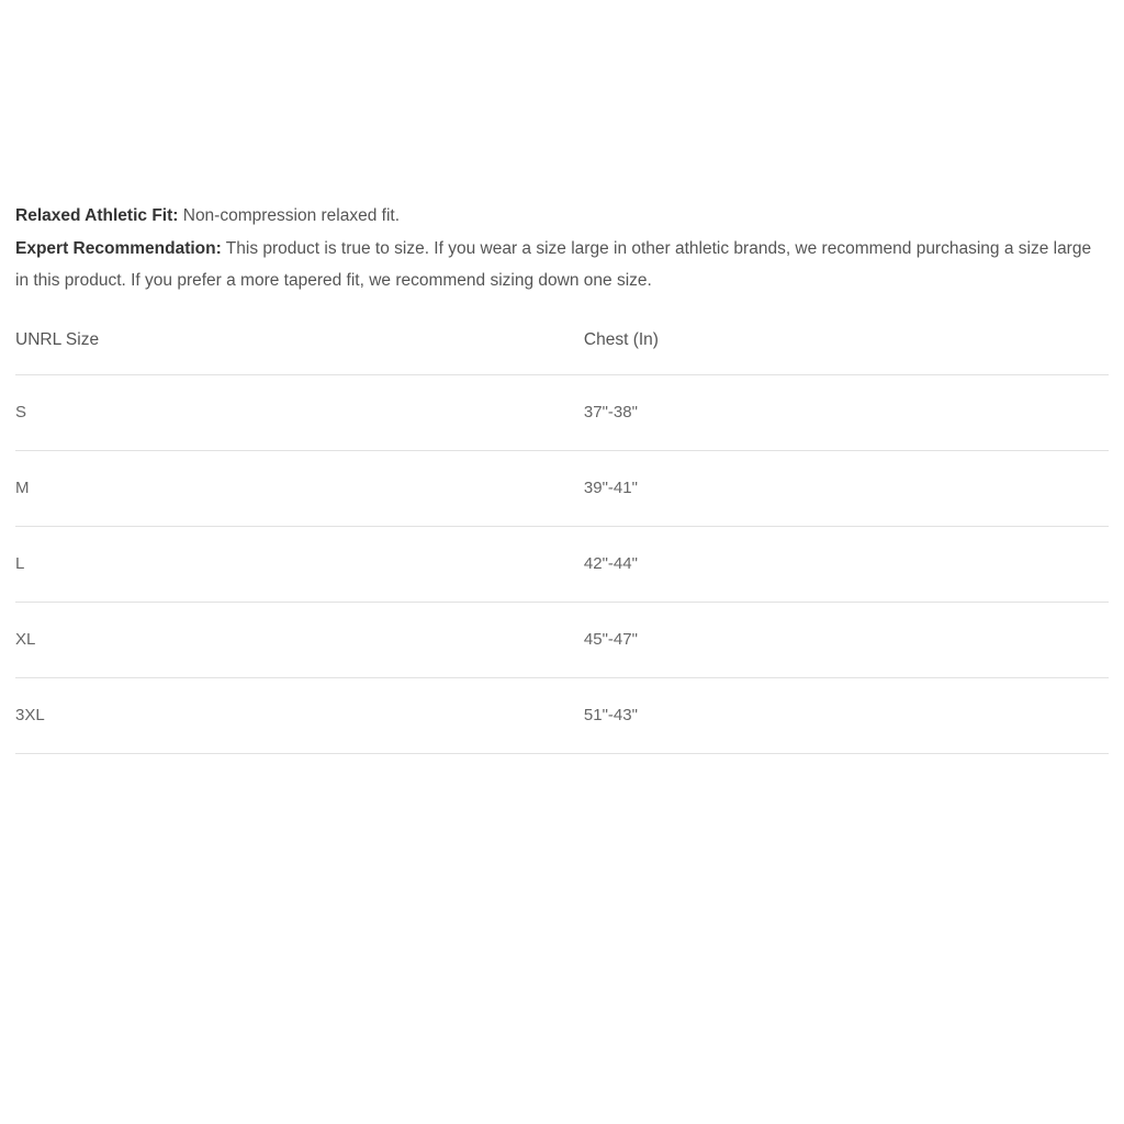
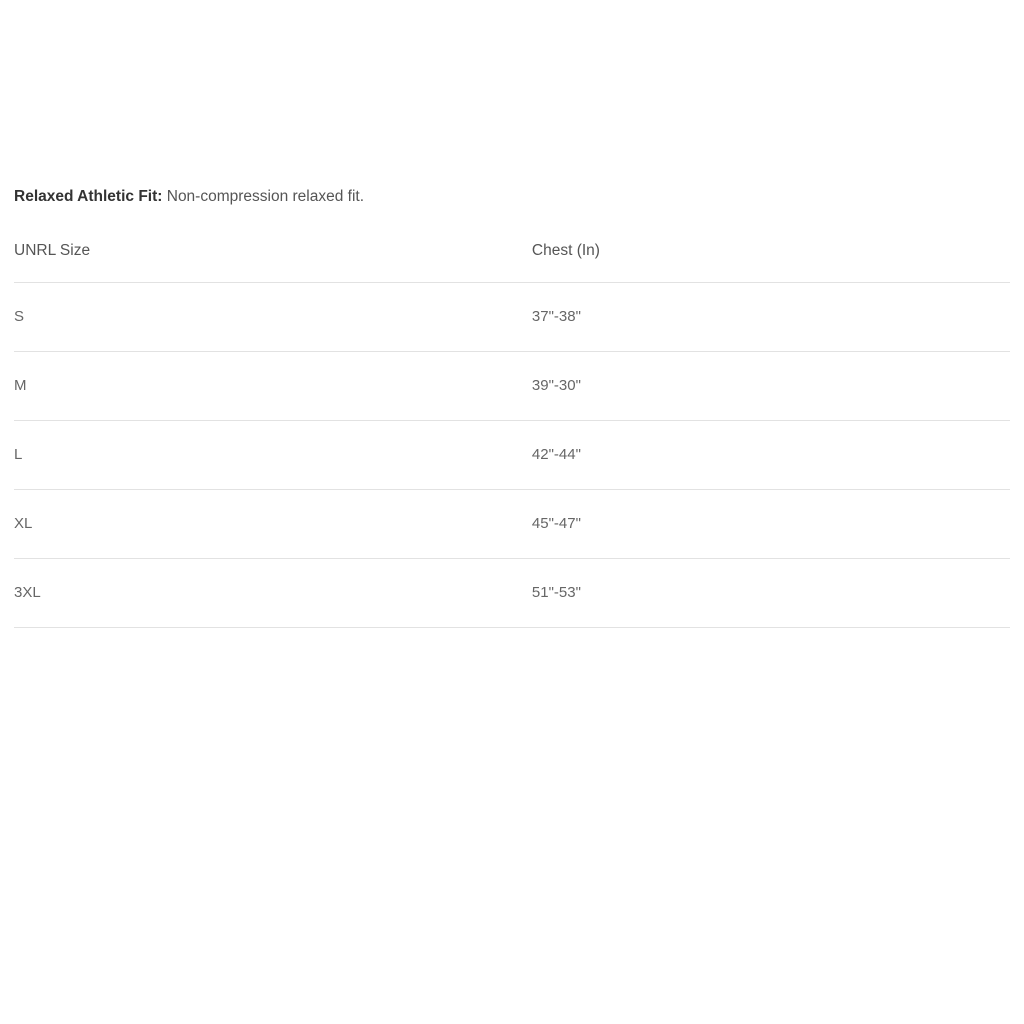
  Relaxed Athletic Fit: Non-compression relaxed fit.
- Expert Recommendation: This product is true to size. If you wear a size large in other athletic brands, we recommend purchasing a size large in this product. If you prefer a more tapered fit, we recommend sizing down one size.
  UNRL Size	Chest (In)
  S	37"-38"
- M	39"-41"
+ M	39"-30"
  L	42"-44"
  XL	45"-47"
- 3XL	51"-43"
+ 3XL	51"-53"
